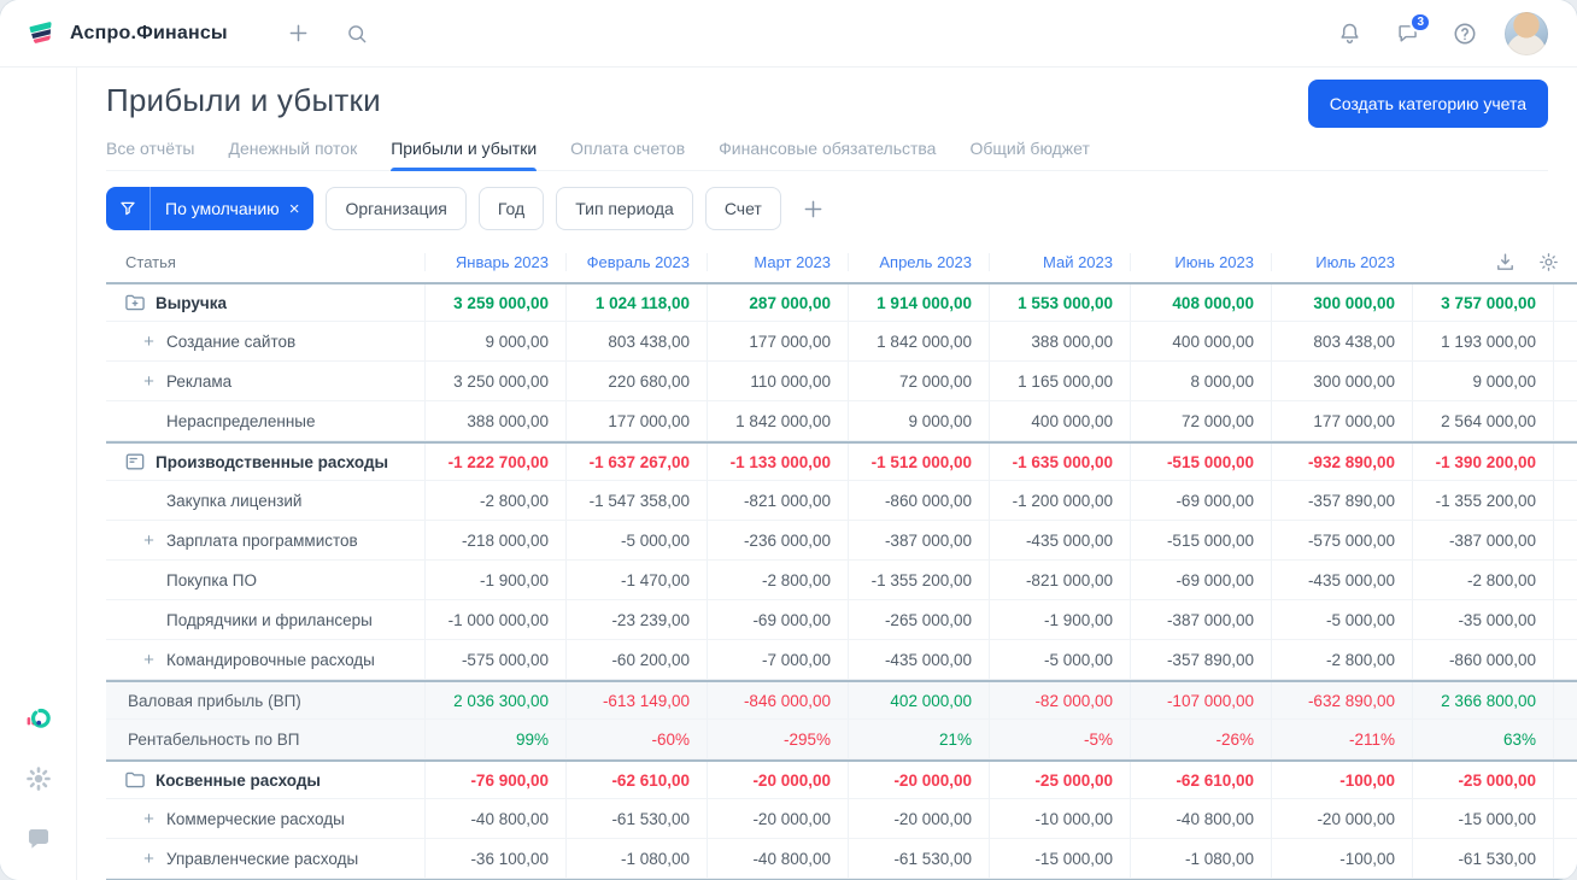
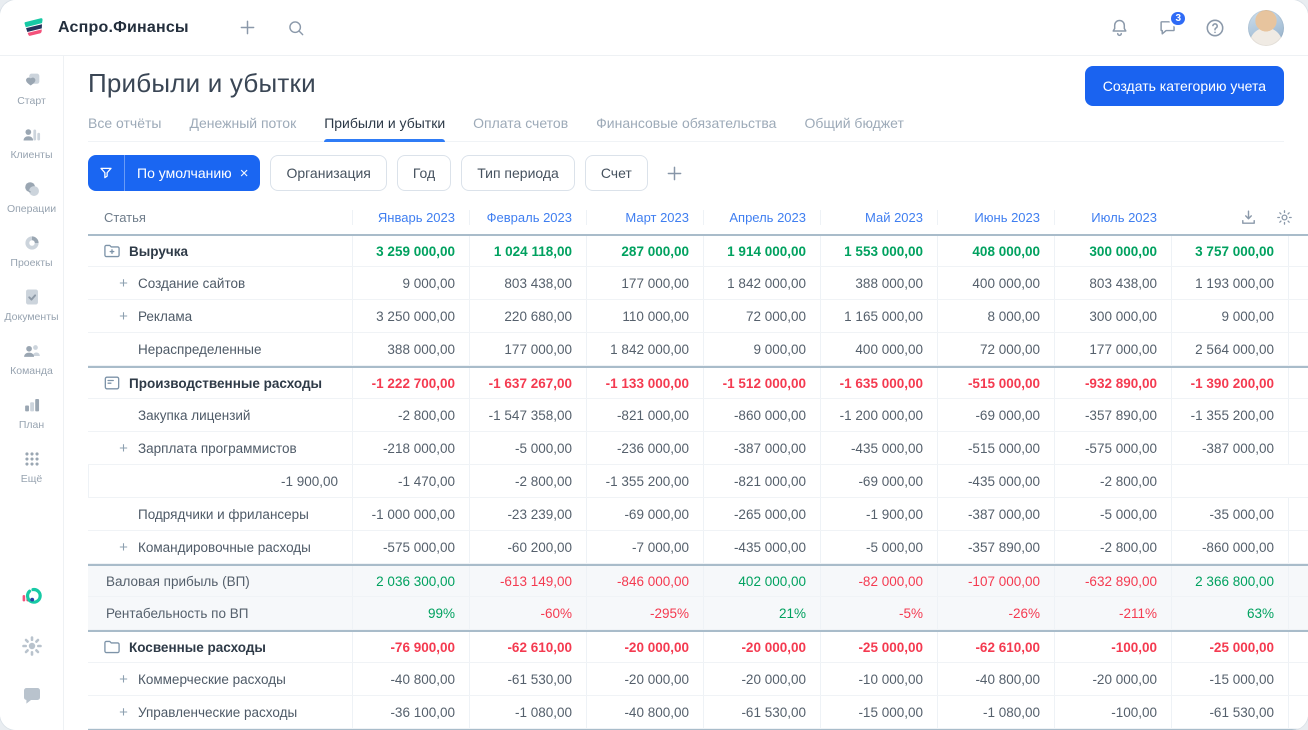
  Аспро.Финансы
  3
+ Старт
+ Клиенты
+ Операции
+ Проекты
+ Документы
+ Команда
+ План
+ Ещё
  Прибыли и убытки
  Создать категорию учета
  Все отчёты
  Денежный поток
  Прибыли и убытки
  Оплата счетов
  Финансовые обязательства
  Общий бюджет
  По умолчанию
  ×
  Организация
  Год
  Тип периода
  Счет
  Статья
  Январь 2023
  Февраль 2023
  Март 2023
  Апрель 2023
  Май 2023
  Июнь 2023
  Июль 2023
  Выручка
  3 259 000,00
  1 024 118,00
  287 000,00
  1 914 000,00
  1 553 000,00
  408 000,00
  300 000,00
  3 757 000,00
  +
  Создание сайтов
  9 000,00
  803 438,00
  177 000,00
  1 842 000,00
  388 000,00
  400 000,00
  803 438,00
  1 193 000,00
  +
  Реклама
  3 250 000,00
  220 680,00
  110 000,00
  72 000,00
  1 165 000,00
  8 000,00
  300 000,00
  9 000,00
  Нераспределенные
  388 000,00
  177 000,00
  1 842 000,00
  9 000,00
  400 000,00
  72 000,00
  177 000,00
  2 564 000,00
  Производственные расходы
  -1 222 700,00
  -1 637 267,00
  -1 133 000,00
  -1 512 000,00
  -1 635 000,00
  -515 000,00
  -932 890,00
  -1 390 200,00
  Закупка лицензий
  -2 800,00
  -1 547 358,00
  -821 000,00
  -860 000,00
  -1 200 000,00
  -69 000,00
  -357 890,00
  -1 355 200,00
  +
  Зарплата программистов
  -218 000,00
  -5 000,00
  -236 000,00
  -387 000,00
  -435 000,00
  -515 000,00
  -575 000,00
  -387 000,00
- Покупка ПО
  -1 900,00
  -1 470,00
  -2 800,00
  -1 355 200,00
  -821 000,00
  -69 000,00
  -435 000,00
  -2 800,00
  Подрядчики и фрилансеры
  -1 000 000,00
  -23 239,00
  -69 000,00
  -265 000,00
  -1 900,00
  -387 000,00
  -5 000,00
  -35 000,00
  +
  Командировочные расходы
  -575 000,00
  -60 200,00
  -7 000,00
  -435 000,00
  -5 000,00
  -357 890,00
  -2 800,00
  -860 000,00
  Валовая прибыль (ВП)
  2 036 300,00
  -613 149,00
  -846 000,00
  402 000,00
  -82 000,00
  -107 000,00
  -632 890,00
  2 366 800,00
  Рентабельность по ВП
  99%
  -60%
  -295%
  21%
  -5%
  -26%
  -211%
  63%
  Косвенные расходы
  -76 900,00
  -62 610,00
  -20 000,00
  -20 000,00
  -25 000,00
  -62 610,00
  -100,00
  -25 000,00
  +
  Коммерческие расходы
  -40 800,00
  -61 530,00
  -20 000,00
  -20 000,00
  -10 000,00
  -40 800,00
  -20 000,00
  -15 000,00
  +
  Управленческие расходы
  -36 100,00
  -1 080,00
  -40 800,00
  -61 530,00
  -15 000,00
  -1 080,00
  -100,00
  -61 530,00
